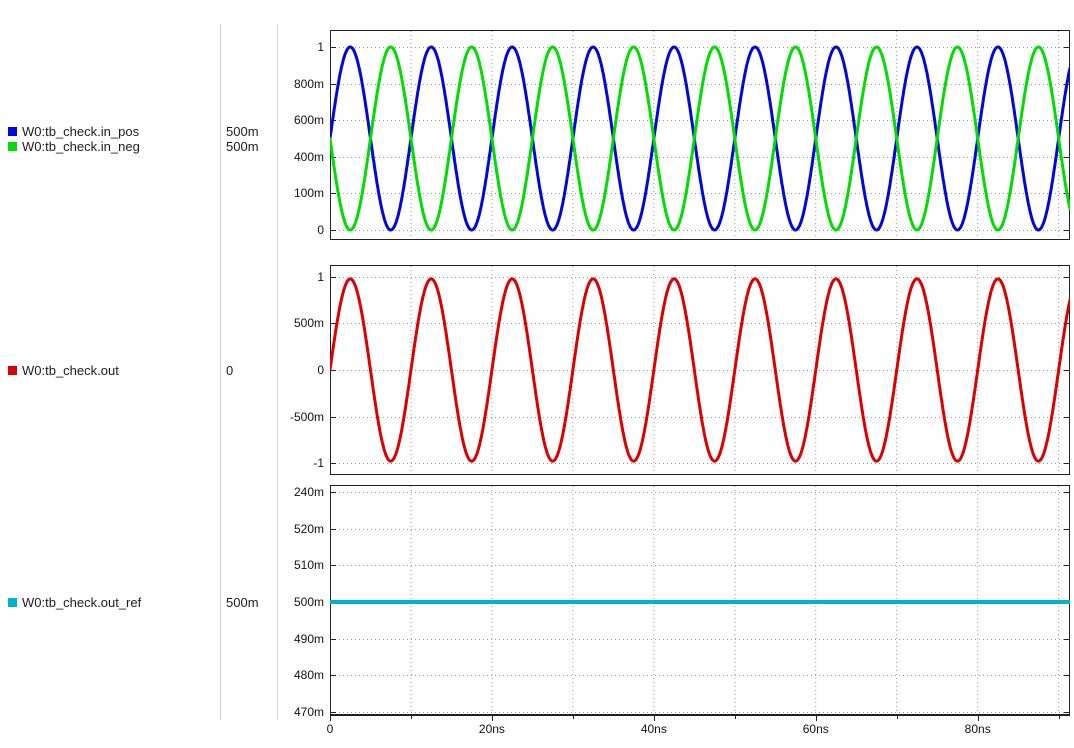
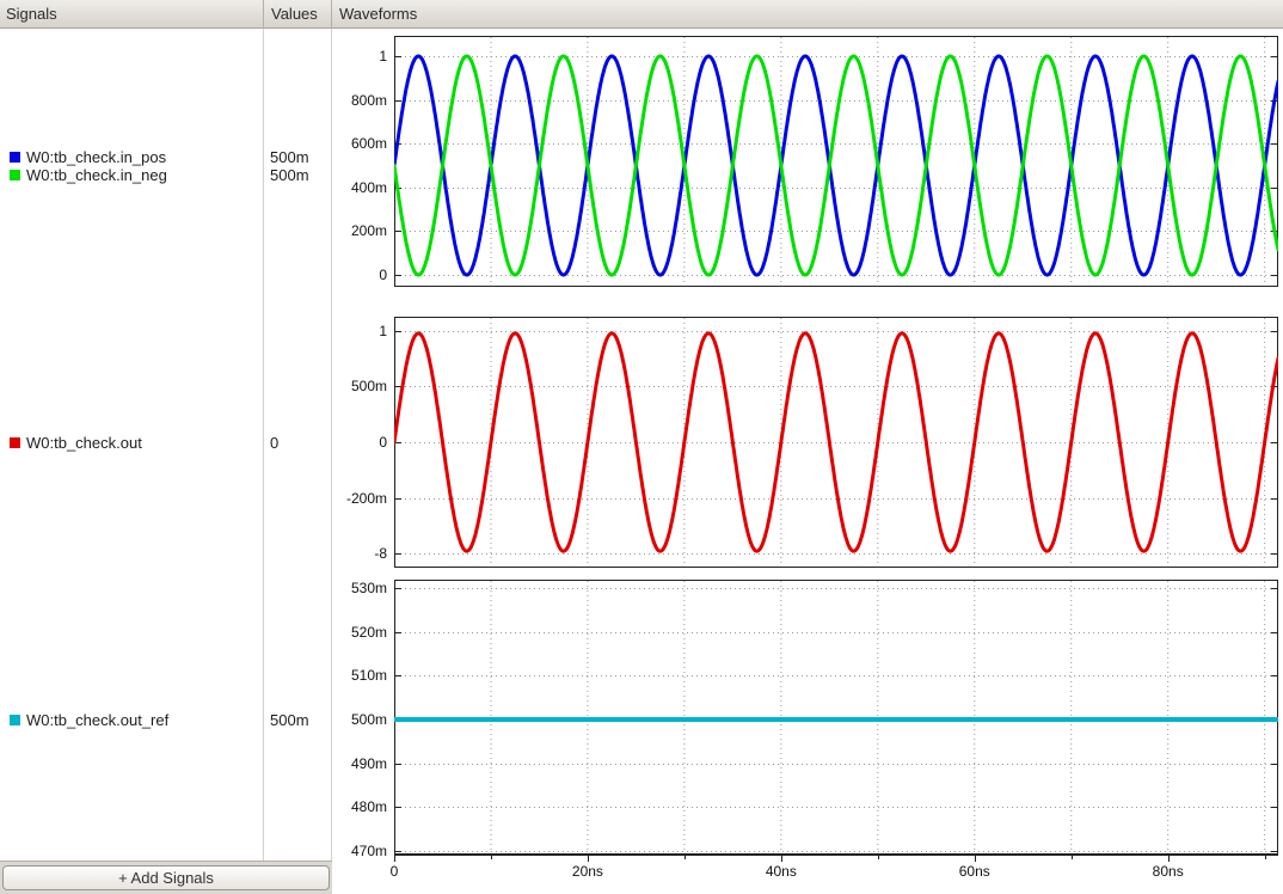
+ Signals
+ Values
+ Waveforms
  W0:tb_check.in_pos
  500m
  W0:tb_check.in_neg
  500m
  W0:tb_check.out
  0
  W0:tb_check.out_ref
  500m
+ + Add Signals
  1
  800m
  600m
  400m
- 100m
+ 200m
  0
  1
  500m
  0
- -500m
+ -200m
- -1
+ -8
- 240m
+ 530m
  520m
  510m
  500m
  490m
  480m
  470m
  0
  20ns
  40ns
  60ns
  80ns
